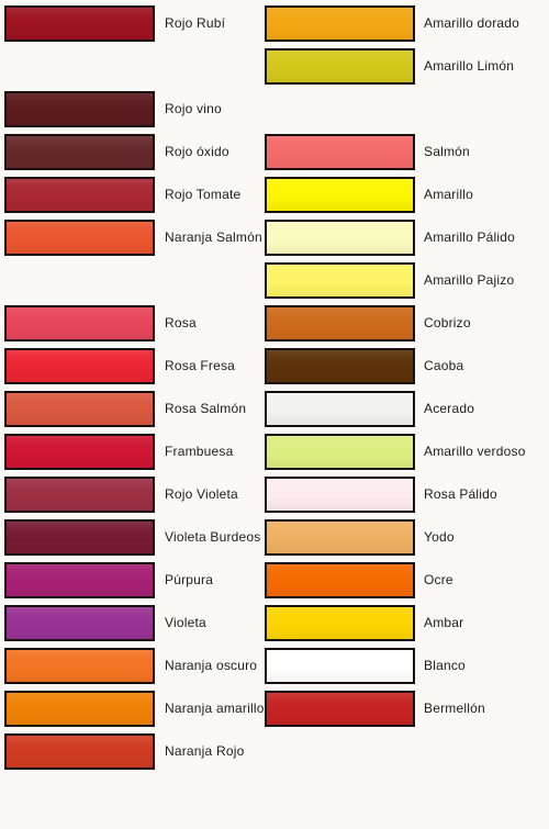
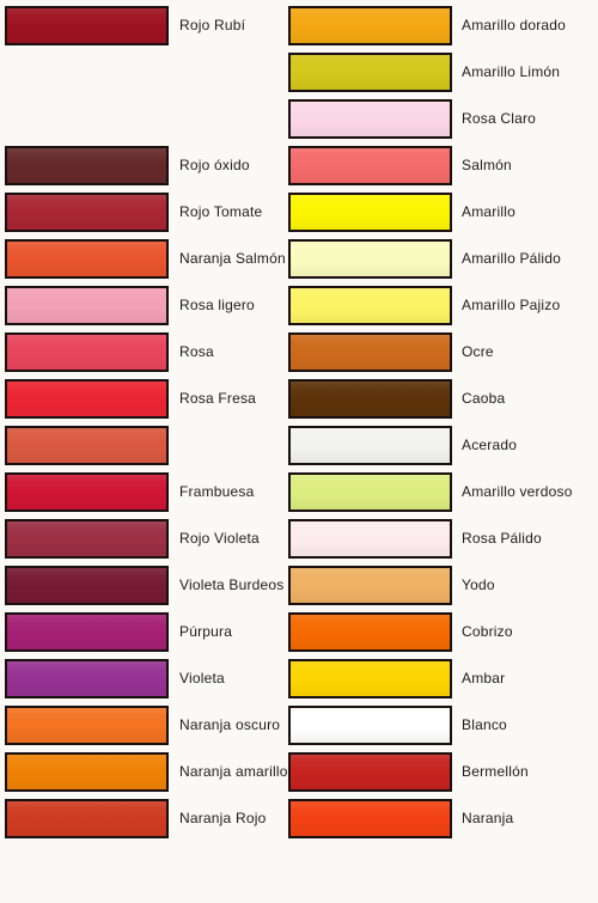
  Rojo Rubí
- Rojo vino
  Rojo óxido
  Rojo Tomate
  Naranja Salmón
+ Rosa ligero
  Rosa
  Rosa Fresa
- Rosa Salmón
  Frambuesa
  Rojo Violeta
  Violeta Burdeos
  Púrpura
  Violeta
  Naranja oscuro
  Naranja amarillo
  Naranja Rojo
  Amarillo dorado
  Amarillo Limón
+ Rosa Claro
  Salmón
  Amarillo
  Amarillo Pálido
  Amarillo Pajizo
- Cobrizo
+ Ocre
  Caoba
  Acerado
  Amarillo verdoso
  Rosa Pálido
  Yodo
- Ocre
+ Cobrizo
  Ambar
  Blanco
  Bermellón
+ Naranja
